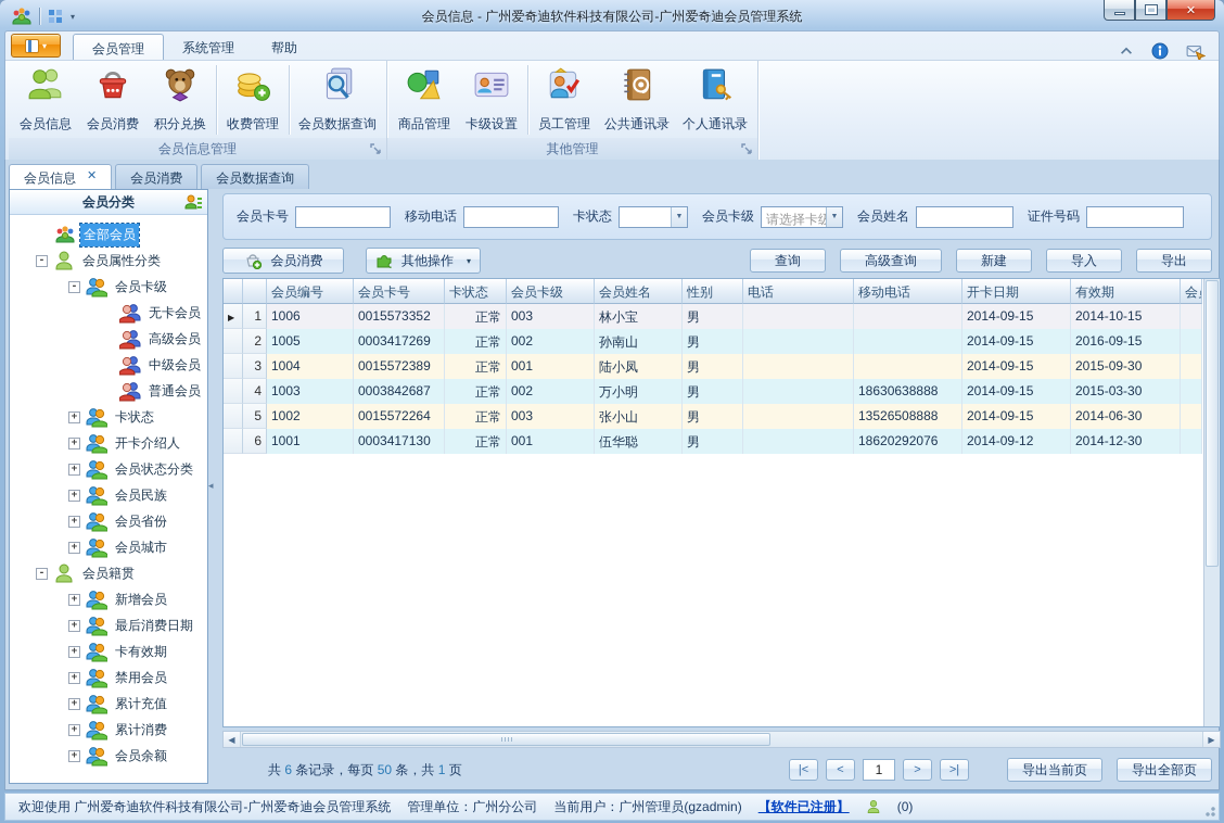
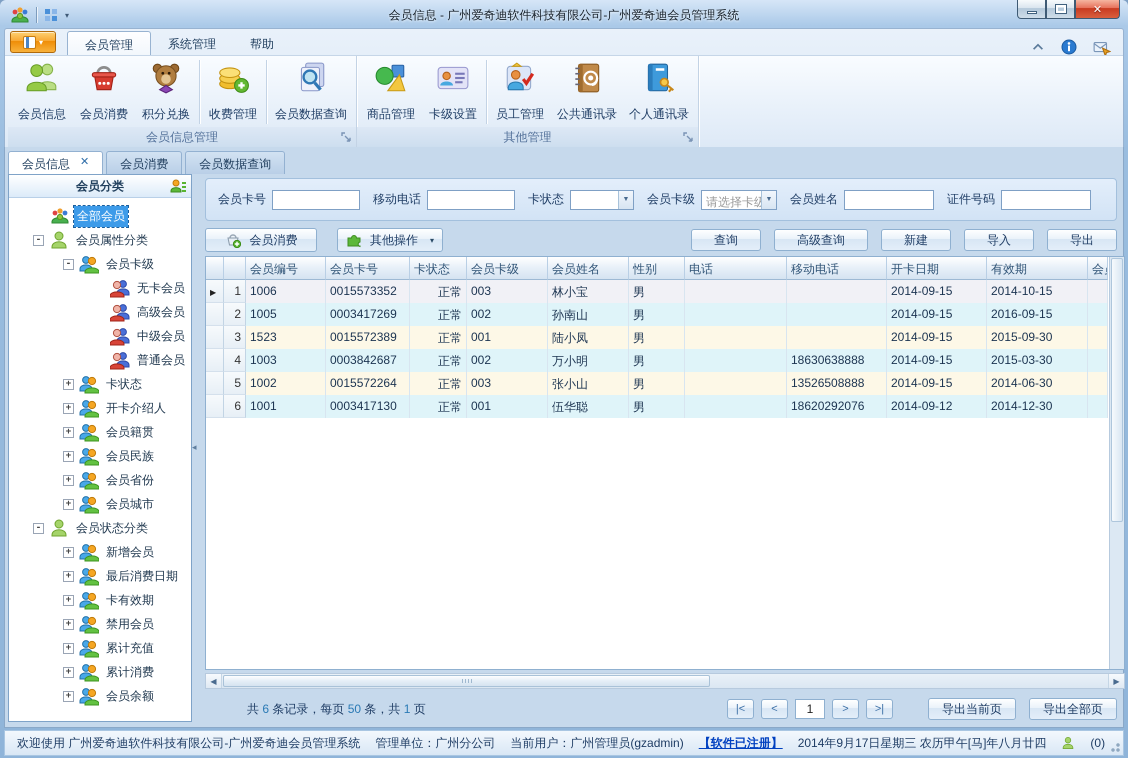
  ▾
  会员信息 - 广州爱奇迪软件科技有限公司-广州爱奇迪会员管理系统
  ✕
  ▾
  会员管理
  系统管理
  帮助
  会员信息
  会员消费
  积分兑换
  收费管理
  会员数据查询
  会员信息管理
  商品管理
  卡级设置
  员工管理
  公共通讯录
  个人通讯录
  其他管理
  会员信息
  ✕
  会员消费
  会员数据查询
  会员分类
  全部会员
  -
  会员属性分类
  -
  会员卡级
  无卡会员
  高级会员
  中级会员
  普通会员
  +
  卡状态
  +
  开卡介绍人
  +
- 会员状态分类
+ 会员籍贯
  +
  会员民族
  +
  会员省份
  +
  会员城市
  -
- 会员籍贯
+ 会员状态分类
  +
  新增会员
  +
  最后消费日期
  +
  卡有效期
  +
  禁用会员
  +
  累计充值
  +
  累计消费
  +
  会员余额
  ◂
  会员卡号
  移动电话
  卡状态
  会员卡级
  请选择卡级
  会员姓名
  证件号码
  会员消费
  其他操作
  ▾
  查询
  高级查询
  新建
  导入
  导出
  会员编号
  会员卡号
  卡状态
  会员卡级
  会员姓名
  性别
  电话
  移动电话
  开卡日期
  有效期
  ▶
  1
  1006
  0015573352
  正常
  003
  林小宝
  男
  2014-09-15
  2014-10-15
  2
  1005
  0003417269
  正常
  002
  孙南山
  男
  2014-09-15
  2016-09-15
  3
- 1004
+ 1523
  0015572389
  正常
  001
  陆小凤
  男
  2014-09-15
  2015-09-30
  4
  1003
  0003842687
  正常
  002
  万小明
  男
  18630638888
  2014-09-15
  2015-03-30
  5
  1002
  0015572264
  正常
  003
  张小山
  男
  13526508888
  2014-09-15
  2014-06-30
  6
  1001
  0003417130
  正常
  001
  伍华聪
  男
  18620292076
  2014-09-12
  2014-12-30
  ◀
  ▶
  共 6 条记录，每页 50 条，共 1 页
  |<
  <
  1
  >
  >|
  导出当前页
  导出全部页
  欢迎使用 广州爱奇迪软件科技有限公司-广州爱奇迪会员管理系统
  管理单位：广州分公司
  当前用户：广州管理员(gzadmin)
  【软件已注册】
+ 2014年9月17日星期三 农历甲午[马]年八月廿四
  (0)
